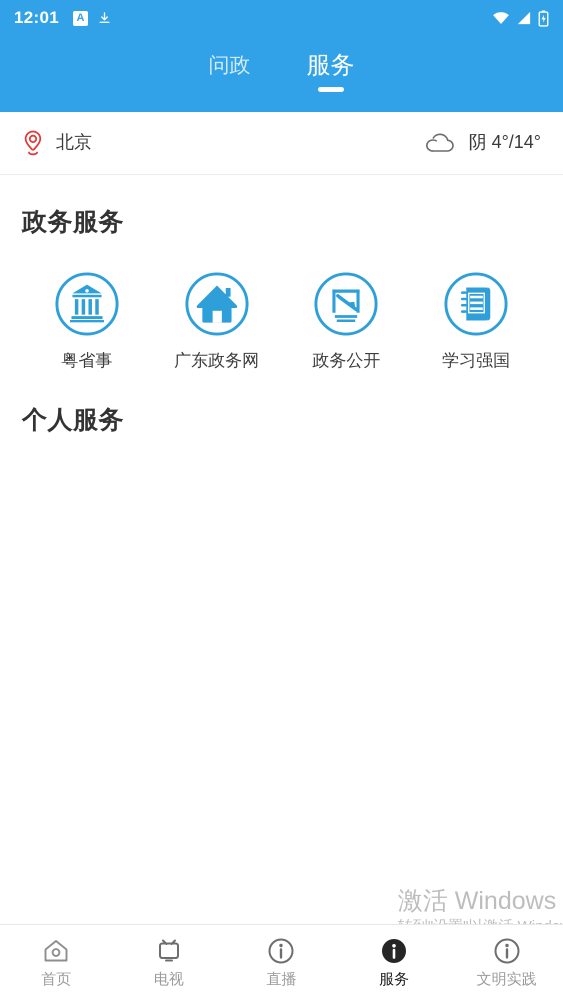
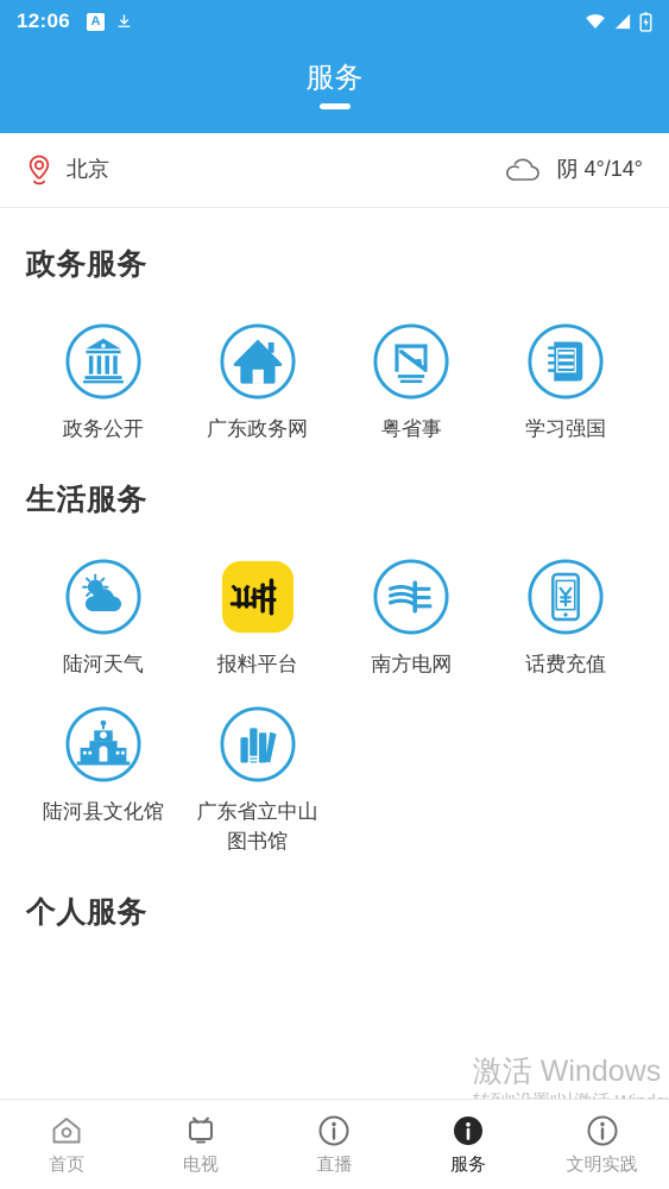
- 12:01
+ 12:06
  A
- 问政
  服务
  北京
  阴 4°/14°
  政务服务
- 粤省事
+ 政务公开
  广东政务网
- 政务公开
+ 粤省事
  学习强国
+ 生活服务
+ 陆河天气
+ 报料平台
+ 南方电网
+ 话费充值
+ 陆河县文化馆
+ 广东省立中山
+ 图书馆
  个人服务
  激活 Windows
  首页
  电视
  直播
  服务
  文明实践
